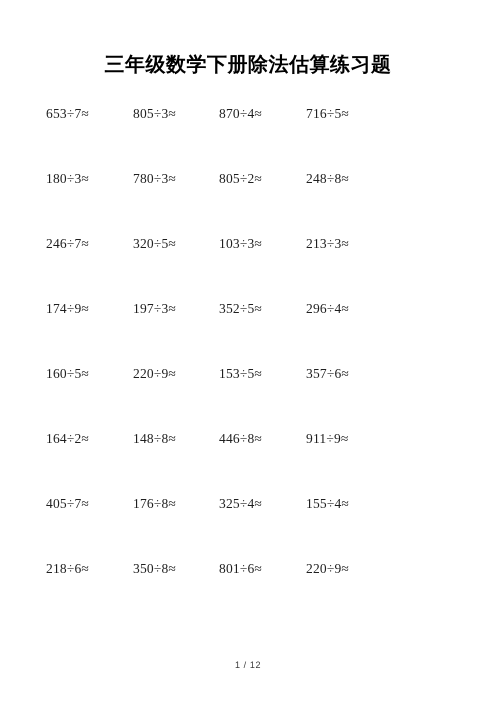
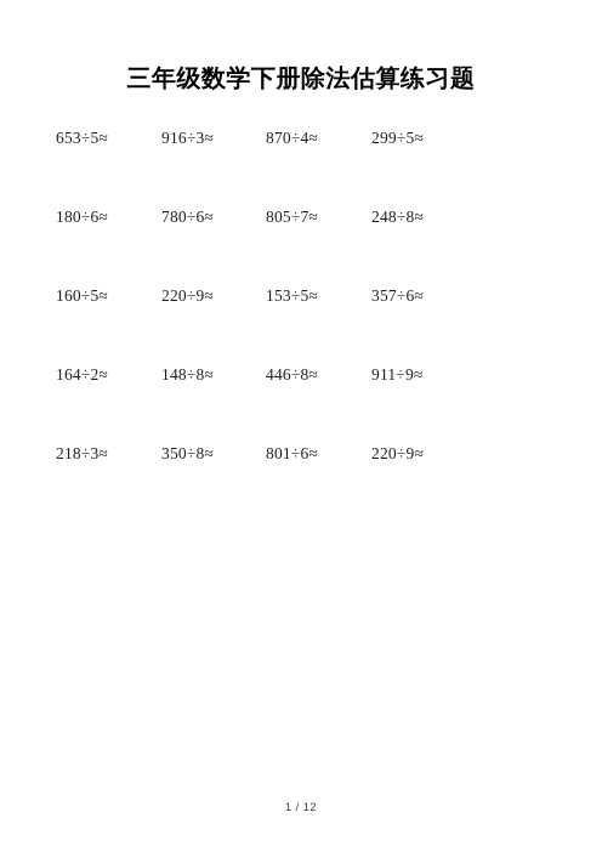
  三年级数学下册除法估算练习题
- 653÷7≈
+ 653÷5≈
- 805÷3≈
+ 916÷3≈
  870÷4≈
- 716÷5≈
+ 299÷5≈
- 180÷3≈
+ 180÷6≈
- 780÷3≈
+ 780÷6≈
- 805÷2≈
+ 805÷7≈
  248÷8≈
- 246÷7≈
- 320÷5≈
- 103÷3≈
- 213÷3≈
- 174÷9≈
- 197÷3≈
- 352÷5≈
- 296÷4≈
  160÷5≈
  220÷9≈
  153÷5≈
  357÷6≈
  164÷2≈
  148÷8≈
  446÷8≈
  911÷9≈
- 405÷7≈
- 176÷8≈
- 325÷4≈
- 155÷4≈
- 218÷6≈
+ 218÷3≈
  350÷8≈
  801÷6≈
  220÷9≈
  1 / 12
